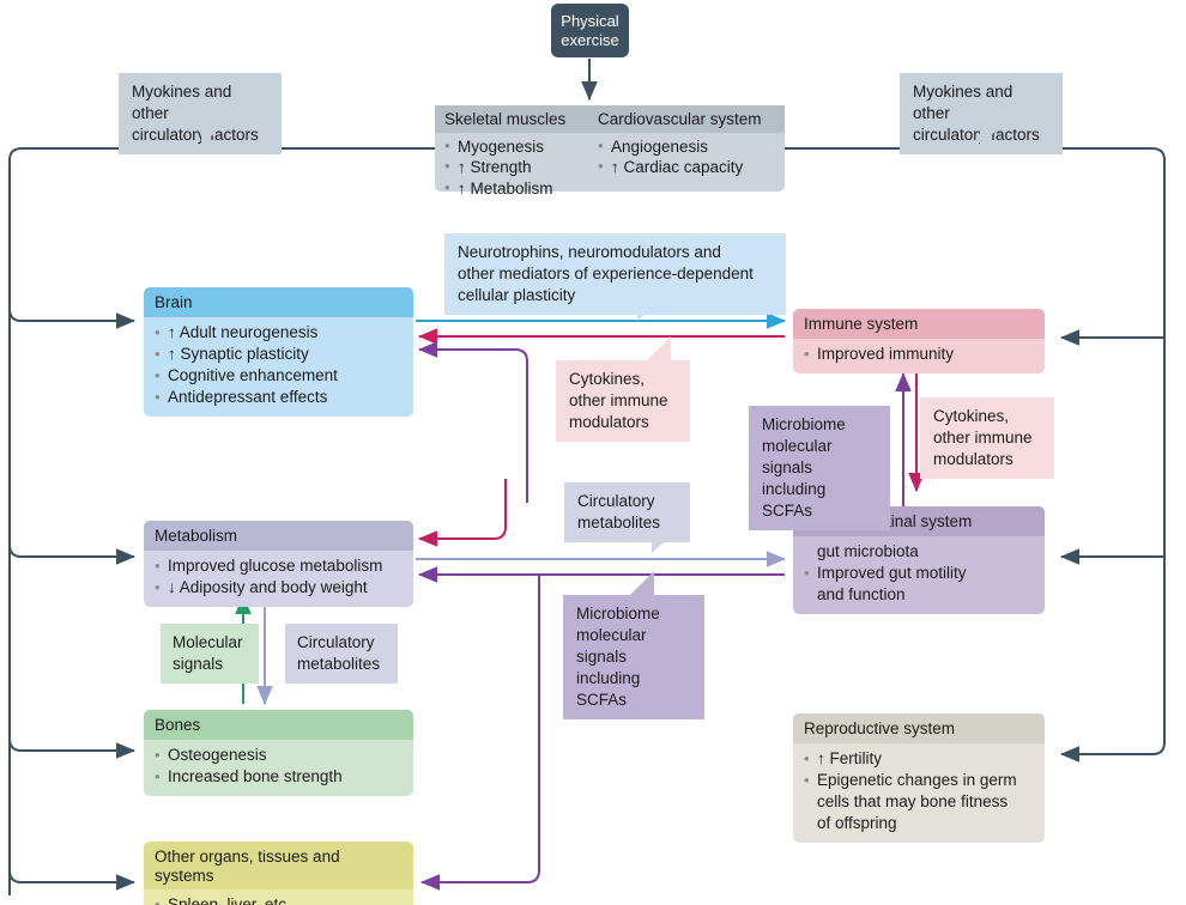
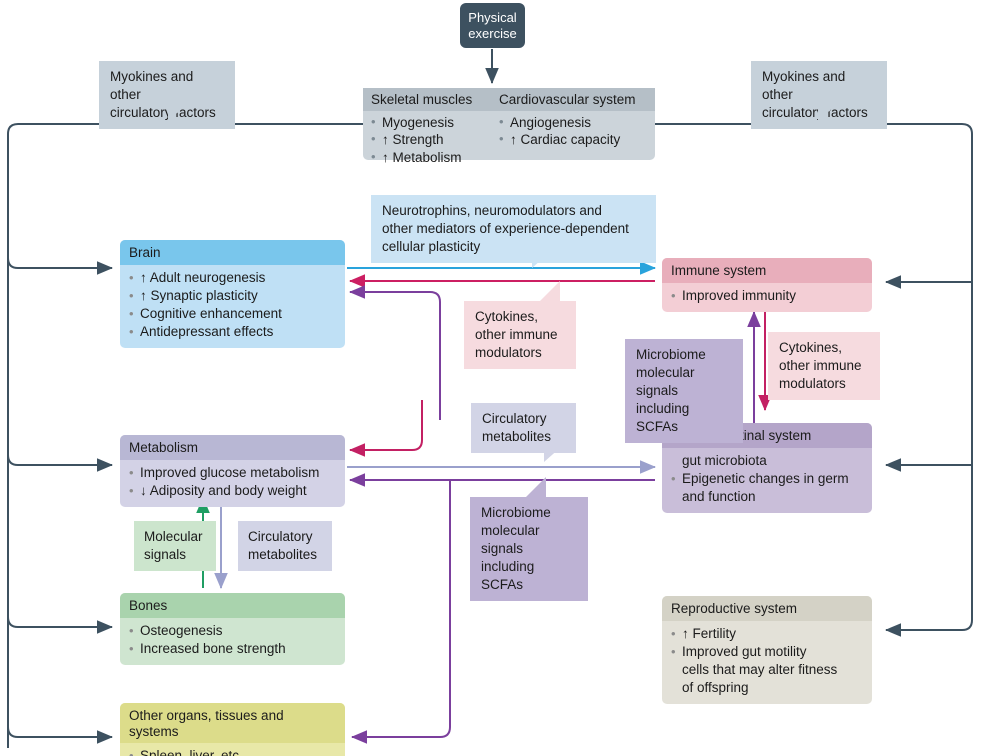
  Physical
  exercise
  Skeletal muscles
  Myogenesis
  ↑ Strength
  ↑ Metabolism
  Cardiovascular system
  Angiogenesis
  ↑ Cardiac capacity
  Brain
  ↑ Adult neurogenesis
  ↑ Synaptic plasticity
  Cognitive enhancement
  Antidepressant effects
  Metabolism
  Improved glucose metabolism
  ↓ Adiposity and body weight
  Bones
  Osteogenesis
  Increased bone strength
  Other organs, tissues and systems
  Immune system
  Improved immunity
  gut microbiota
- Improved gut motility
+ Epigenetic changes in germ
  and function
  Reproductive system
  ↑ Fertility
- Epigenetic changes in germ
+ Improved gut motility
- cells that may bone fitness
+ cells that may alter fitness
  of offspring
  Myokines and other
  circulatory factors
  Myokines and other
  circulatory factors
  Neurotrophins, neuromodulators and
  other mediators of experience-dependent
  cellular plasticity
  Cytokines,
  other immune
  modulators
  Cytokines,
  other immune
  modulators
  Microbiome
  molecular signals
  including SCFAs
  Circulatory
  metabolites
  Microbiome
  molecular signals
  including SCFAs
  Molecular
  signals
  Circulatory
  metabolites
